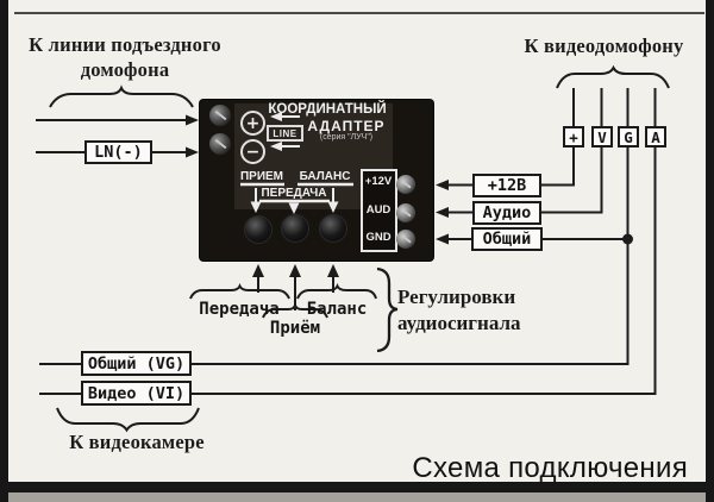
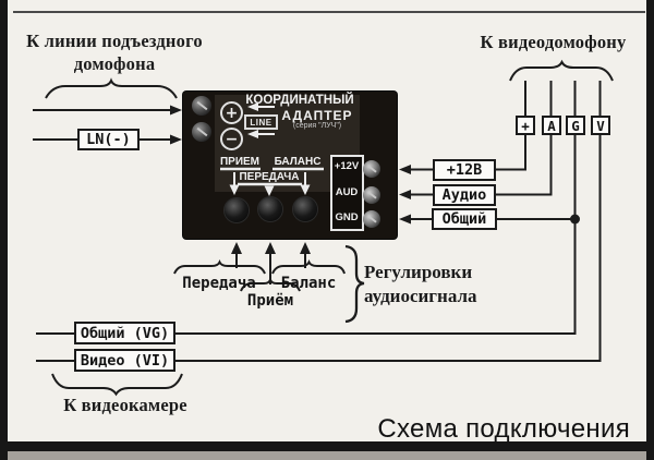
  К линии подъездного
  домофона
  LN(-)
  +
  −
  LINE
  КООРДИНАТНЫЙ
  АДАПТЕР
  ПРИЕМ
  БАЛАНС
  ПЕРЕДАЧА
  +12V
  AUD
  GND
  К видеодомофону
  +
- V
+ A
  G
- A
+ V
  +12В
  Аудио
  Общий
  Передача
  Баланс
  Приём
  Регулировки
  аудиосигнала
  Общий (VG)
  Видео (VI)
  К видеокамере
  Схема подключения
